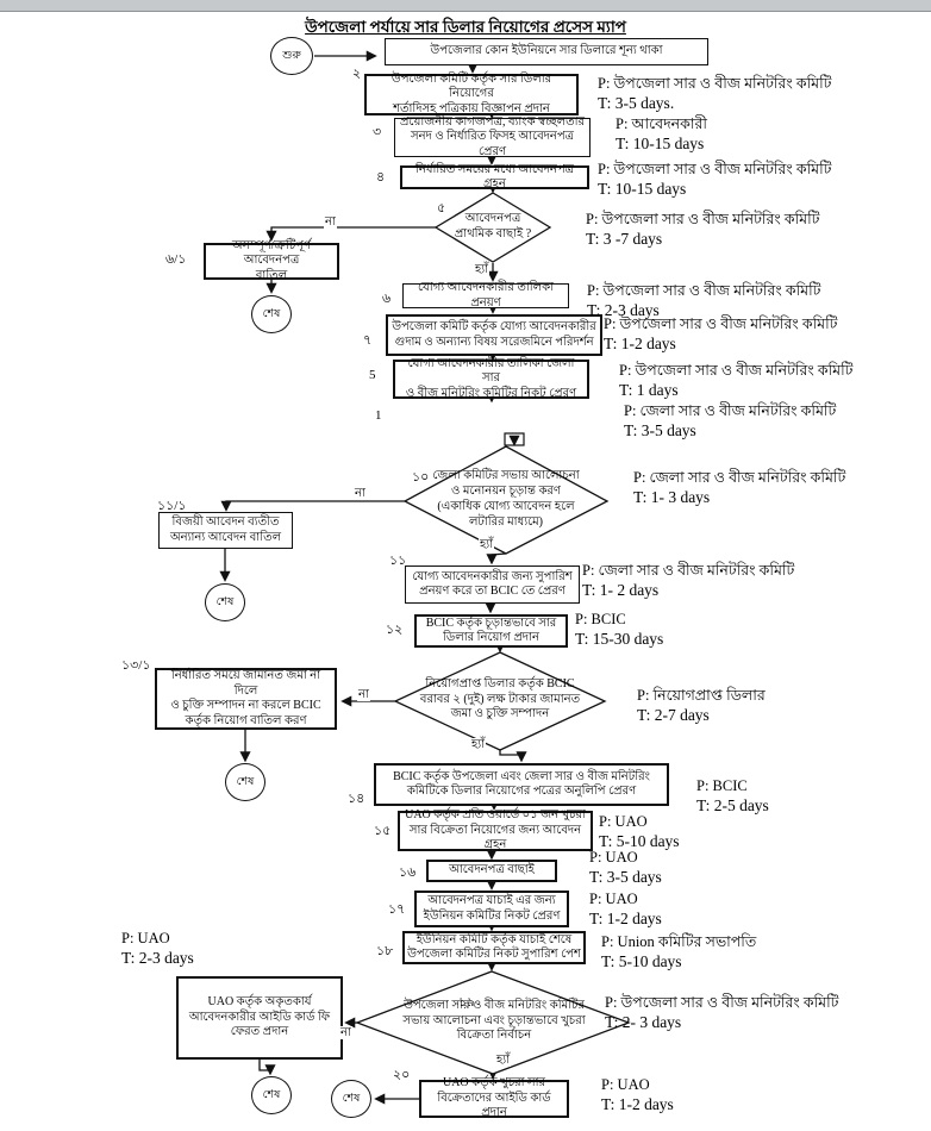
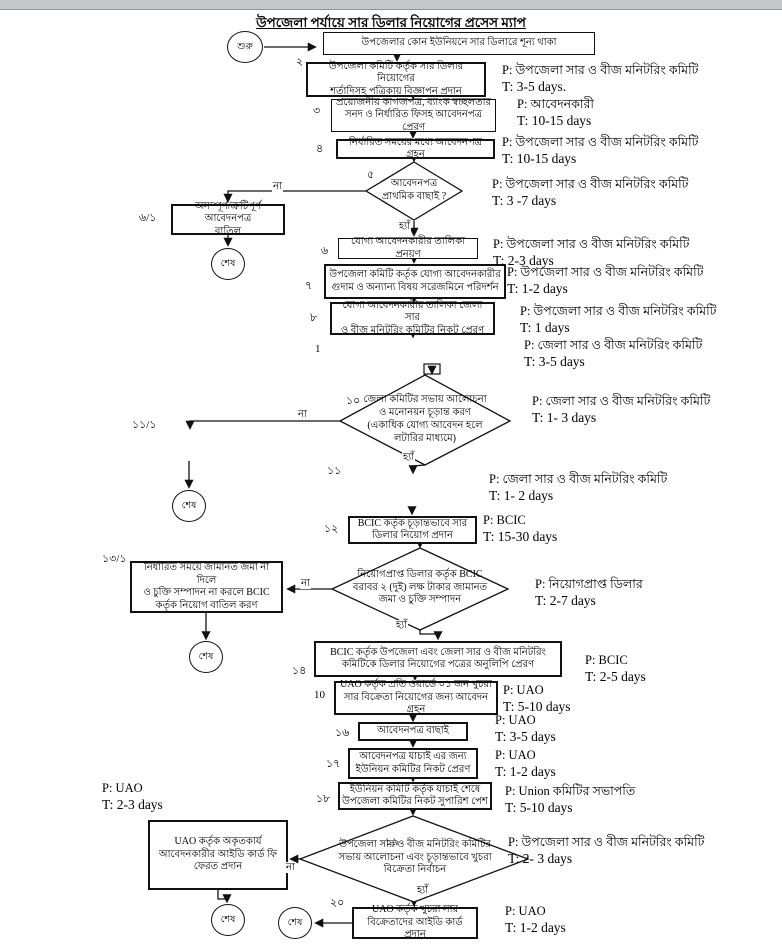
  উপজেলা পর্যায়ে সার ডিলার নিয়োগের প্রসেস ম্যাপ
  শুরু
  শেষ
  শেষ
  শেষ
  শেষ
  শেষ
  উপজেলার কোন ইউনিয়নে সার ডিলারে শূন্য থাকা
  উপজেলা কমিটি কর্তৃক সার ডিলার নিয়োগের
  শর্তাদিসহ পত্রিকায় বিজ্ঞাপন প্রদান
  প্রয়োজনীয় কাগজপত্র, ব্যাংক স্বচ্ছলতার
  সনদ ও নির্ধারিত ফিসহ আবেদনপত্র প্রেরণ
  নির্ধারিত সময়ের মধ্যে আবেদনপত্র গ্রহন
  আবেদনপত্র
  প্রাথমিক বাছাই ?
  অসম্পূর্ণ/ত্রুটিপূর্ণ আবেদনপত্র
  বাতিল
  যোগ্য আবেদনকারীর তালিকা প্রনয়ণ
  উপজেলা কমিটি কর্তৃক যোগ্য আবেদনকারীর
  গুদাম ও অন্যান্য বিষয় সরেজমিনে পরিদর্শন
  যোগ্য আবেদনকারীর তালিকা জেলা সার
  ও বীজ মনিটরিং কমিটির নিকট প্রেরণ
  জেলা কমিটির সভায় আলোচনা
  ও মনোনয়ন চূড়ান্ত করণ
  (একাধিক যোগ্য আবেদন হলে
  লটারির মাধ্যমে)
- বিজয়ী আবেদন ব্যতীত
- অন্যান্য আবেদন বাতিল
- যোগ্য আবেদনকারীর জন্য সুপারিশ
- প্রনয়ণ করে তা BCIC তে প্রেরণ
  BCIC কর্তৃক চূড়ান্তভাবে সার
  ডিলার নিয়োগ প্রদান
  নিয়োগপ্রাপ্ত ডিলার কর্তৃক BCIC
  বরাবর ২ (দুই) লক্ষ টাকার জামানত
  জমা ও চুক্তি সম্পাদন
  নির্ধারিত সময়ে জামানত জমা না দিলে
  ও চুক্তি সম্পাদন না করলে BCIC
  কর্তৃক নিয়োগ বাতিল করণ
  BCIC কর্তৃক উপজেলা এবং জেলা সার ও বীজ মনিটরিং
  কমিটিকে ডিলার নিয়োগের পত্রের অনুলিপি প্রেরণ
  UAO কর্তৃক প্রতি ওয়ার্ডে ০১ জন খুচরা
  সার বিক্রেতা নিয়োগের জন্য আবেদন গ্রহন
  আবেদনপত্র বাছাই
  আবেদনপত্র যাচাই এর জন্য
  ইউনিয়ন কমিটির নিকট প্রেরণ
  ইউনিয়ন কমিটি কর্তৃক যাচাই শেষে
  উপজেলা কমিটির নিকট সুপারিশ পেশ
  উপজেলা সার ও বীজ মনিটরিং কমিটির
  সভায় আলোচনা এবং চূড়ান্তভাবে খুচরা
  বিক্রেতা নির্বাচন
  UAO কর্তৃক অকৃতকার্য
  আবেদনকারীর আইডি কার্ড ফি
  ফেরত প্রদান
  UAO কর্তৃক খুচরা সার
  বিক্রেতাদের আইডি কার্ড প্রদান
  ২
  ৩
  ৪
  ৫
  ৬/১
  ৬
  ৭
- 5
+ ৮
  1
  ১০
  ১১/১
  ১১
  ১২
  ১৩/১
  ১৪
- ১৫
+ 10
  ১৬
  ১৭
  ১৮
  ১৯
  ২০
  না
  হ্যাঁ
  না
  হ্যাঁ
  না
  হ্যাঁ
  না
  হ্যাঁ
  P: উপজেলা সার ও বীজ মনিটরিং কমিটি
  T: 3-5 days.
  P: আবেদনকারী
  T: 10-15 days
  P: উপজেলা সার ও বীজ মনিটরিং কমিটি
  T: 10-15 days
  P: উপজেলা সার ও বীজ মনিটরিং কমিটি
  T: 3 -7 days
  P: উপজেলা সার ও বীজ মনিটরিং কমিটি
  T: 2-3 days
  P: উপজেলা সার ও বীজ মনিটরিং কমিটি
  T: 1-2 days
  P: উপজেলা সার ও বীজ মনিটরিং কমিটি
  T: 1 days
  P: জেলা সার ও বীজ মনিটরিং কমিটি
  T: 3-5 days
  P: জেলা সার ও বীজ মনিটরিং কমিটি
  T: 1- 3 days
  P: জেলা সার ও বীজ মনিটরিং কমিটি
  T: 1- 2 days
  P: BCIC
  T: 15-30 days
  P: নিয়োগপ্রাপ্ত ডিলার
  T: 2-7 days
  P: BCIC
  T: 2-5 days
  P: UAO
  T: 5-10 days
  P: UAO
  T: 3-5 days
  P: UAO
  T: 1-2 days
  P: Union কমিটির সভাপতি
  T: 5-10 days
  P: উপজেলা সার ও বীজ মনিটরিং কমিটি
  T: 2- 3 days
  P: UAO
  T: 1-2 days
  P: UAO
  T: 2-3 days
